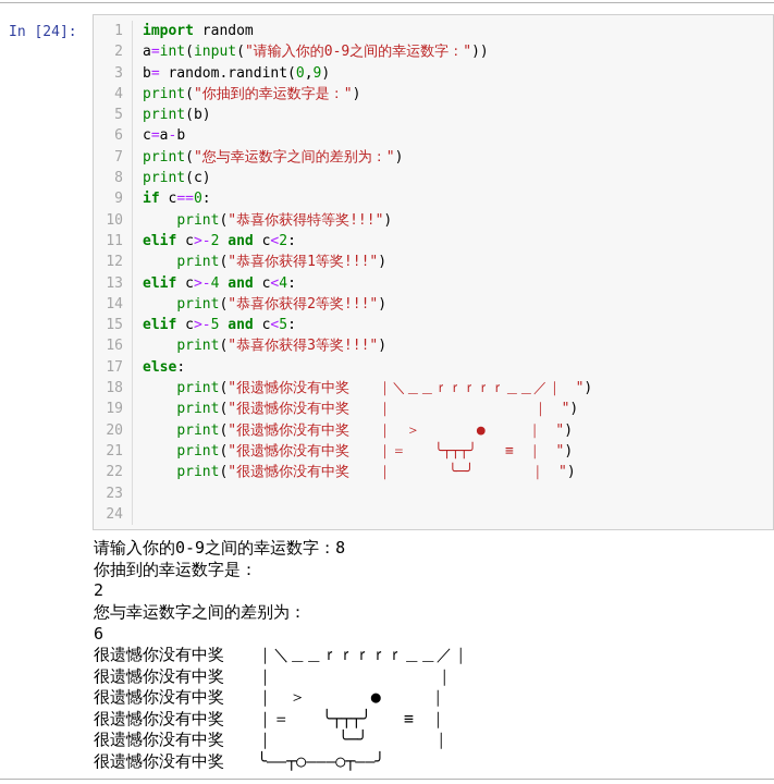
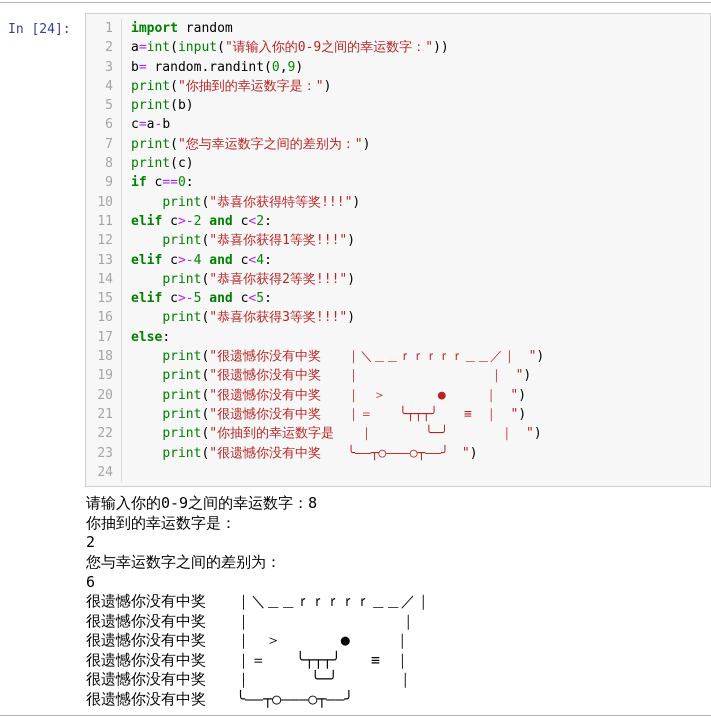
  In [24]:
  1
  2
  3
  4
  5
  6
  7
  8
  9
  10
  11
  12
  13
  14
  15
  16
  17
  18
  19
  20
  21
  22
  23
  24
  import random
  a=int(input("请输入你的0-9之间的幸运数字："))
  b= random.randint(0,9)
  print("你抽到的幸运数字是：")
  print(b)
  c=a-b
  print("您与幸运数字之间的差别为：")
  print(c)
  if c==0:
  print("恭喜你获得特等奖!!!")
  elif c>-2 and c<2:
  print("恭喜你获得1等奖!!!")
  elif c>-4 and c<4:
  print("恭喜你获得2等奖!!!")
  elif c>-5 and c<5:
  print("恭喜你获得3等奖!!!")
  else:
  print("很遗憾你没有中奖 ｜＼＿＿ｒｒｒｒｒ＿＿／｜ ")
  print("很遗憾你没有中奖 ｜ ｜ ")
  print("很遗憾你没有中奖 ｜ ＞ ● ｜ ")
  print("很遗憾你没有中奖 ｜＝ ╰┬┬┬╯ ≡ ｜ ")
- print("很遗憾你没有中奖 ｜ ╰─╯ ｜ ")
+ print("你抽到的幸运数字是 ｜ ╰─╯ ｜ ")
+ print("很遗憾你没有中奖 ╰——┬○———○┬——╯ ")
  请输入你的0-9之间的幸运数字：8
  你抽到的幸运数字是：
  2
  您与幸运数字之间的差别为：
  6
  很遗憾你没有中奖 ｜＼＿＿ｒｒｒｒｒ＿＿／｜
  很遗憾你没有中奖 ｜ ｜
  很遗憾你没有中奖 ｜ ＞ ● ｜
  很遗憾你没有中奖 ｜＝ ╰┬┬┬╯ ≡ ｜
  很遗憾你没有中奖 ｜ ╰─╯ ｜
  很遗憾你没有中奖 ╰——┬○———○┬——╯
